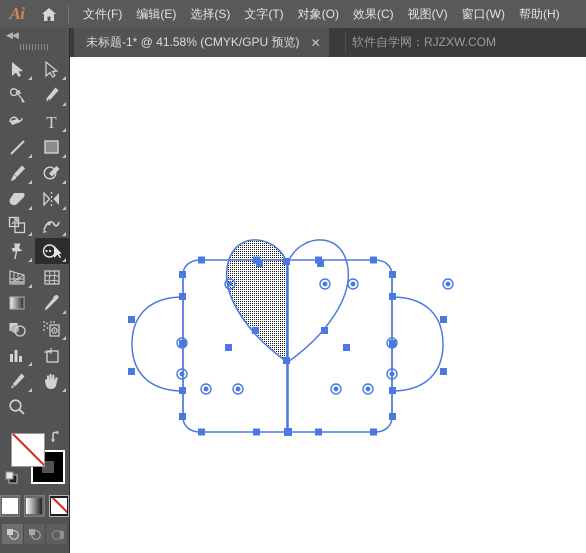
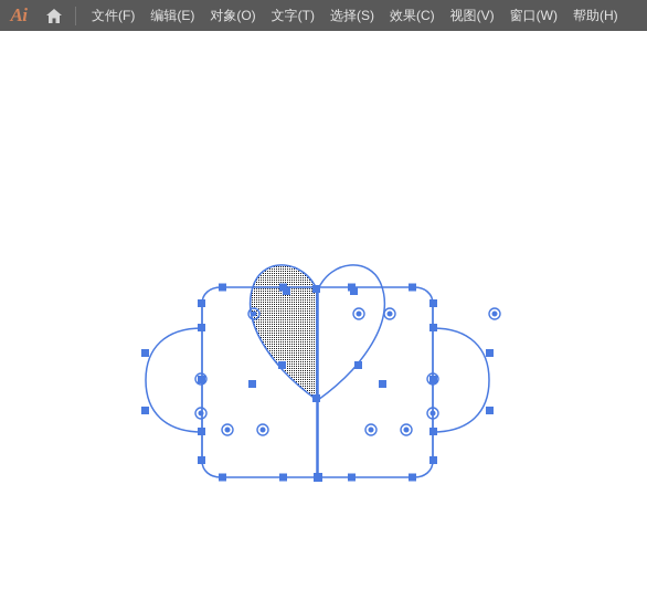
  Ai
  文件(F)
  编辑(E)
- 选择(S)
+ 对象(O)
  文字(T)
- 对象(O)
+ 选择(S)
  效果(C)
  视图(V)
  窗口(W)
  帮助(H)
- 未标题-1* @ 41.58% (CMYK/GPU 预览)
- ✕
- 软件自学网：RJZXW.COM
- ◀◀
- T
